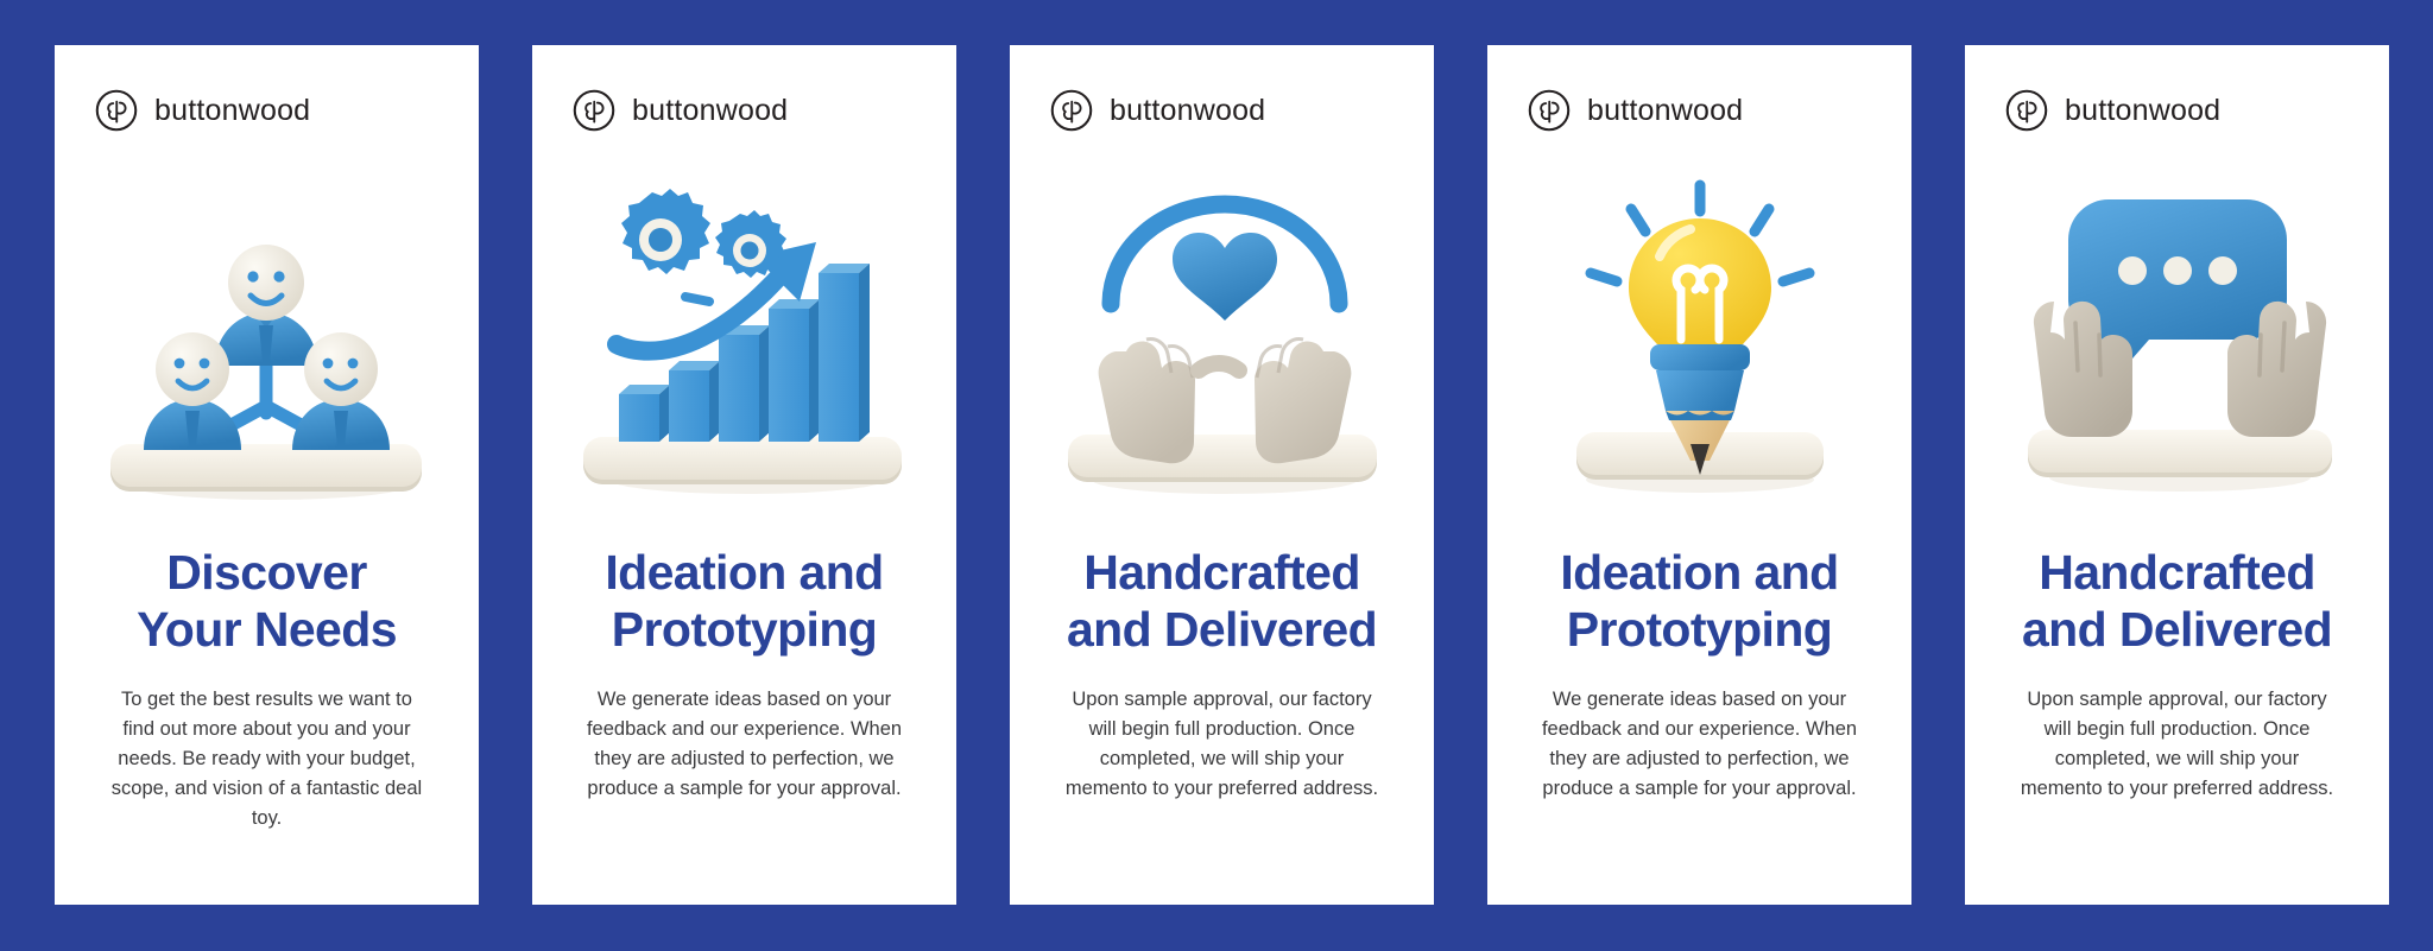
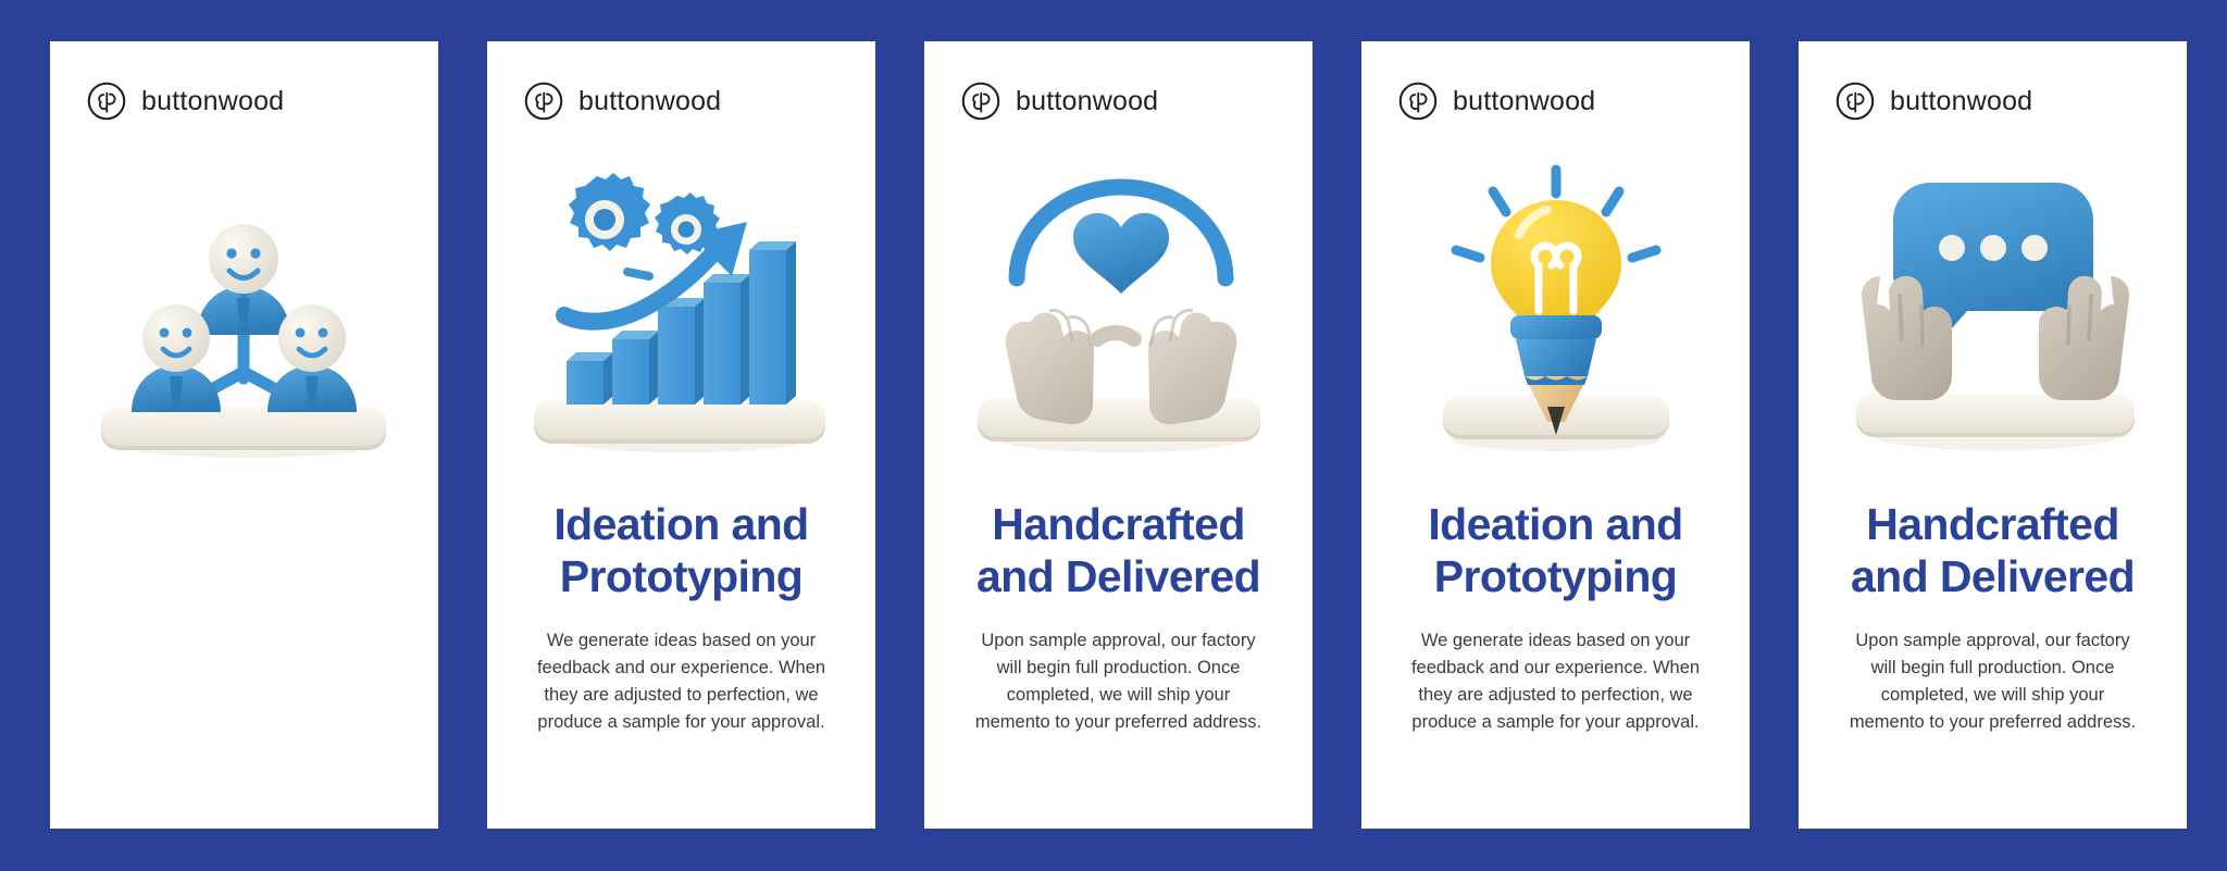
  buttonwood
- Discover
- Your Needs
- To get the best results we want to find out more about you and your needs. Be ready with your budget, scope, and vision of a fantastic deal toy.
  buttonwood
  Ideation and
  Prototyping
  We generate ideas based on your feedback and our experience. When they are adjusted to perfection, we produce a sample for your approval.
  buttonwood
  Handcrafted
  and Delivered
  Upon sample approval, our factory will begin full production. Once completed, we will ship your memento to your preferred address.
  buttonwood
  Ideation and
  Prototyping
  We generate ideas based on your feedback and our experience. When they are adjusted to perfection, we produce a sample for your approval.
  buttonwood
  Handcrafted
  and Delivered
  Upon sample approval, our factory will begin full production. Once completed, we will ship your memento to your preferred address.
